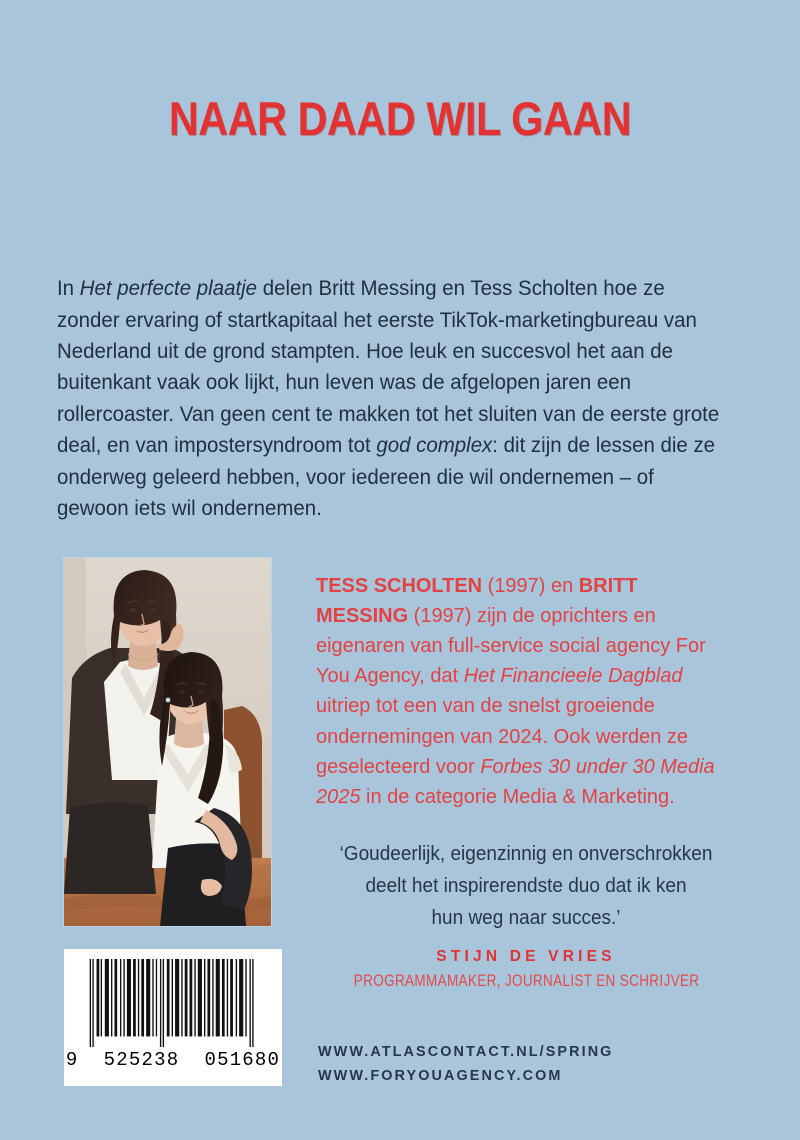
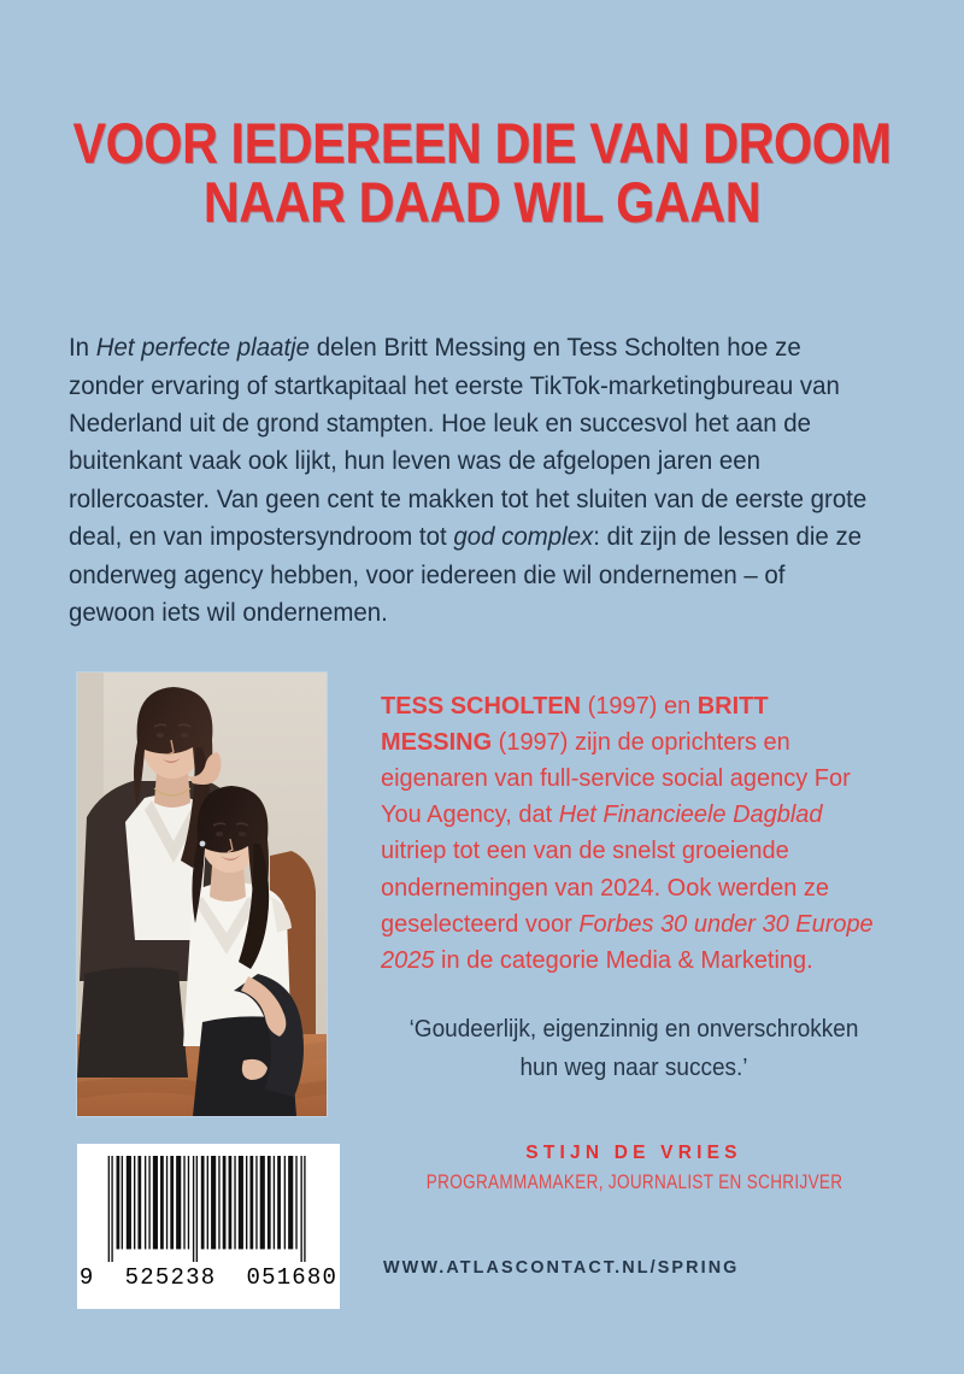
+ VOOR IEDEREEN DIE VAN DROOM
  NAAR DAAD WIL GAAN
- In Het perfecte plaatje delen Britt Messing en Tess Scholten hoe ze zonder ervaring of startkapitaal het eerste TikTok-marketingbureau van Nederland uit de grond stampten. Hoe leuk en succesvol het aan de buitenkant vaak ook lijkt, hun leven was de afgelopen jaren een rollercoaster. Van geen cent te makken tot het sluiten van de eerste grote deal, en van impostersyndroom tot god complex: dit zijn de lessen die ze onderweg geleerd hebben, voor iedereen die wil ondernemen – of gewoon iets wil ondernemen.
+ In Het perfecte plaatje delen Britt Messing en Tess Scholten hoe ze zonder ervaring of startkapitaal het eerste TikTok-marketingbureau van Nederland uit de grond stampten. Hoe leuk en succesvol het aan de buitenkant vaak ook lijkt, hun leven was de afgelopen jaren een rollercoaster. Van geen cent te makken tot het sluiten van de eerste grote deal, en van impostersyndroom tot god complex: dit zijn de lessen die ze onderweg agency hebben, voor iedereen die wil ondernemen – of gewoon iets wil ondernemen.
  9 525238 051680
- TESS SCHOLTEN (1997) en BRITT MESSING (1997) zijn de oprichters en eigenaren van full-service social agency For You Agency, dat Het Financieele Dagblad uitriep tot een van de snelst groeiende ondernemingen van 2024. Ook werden ze geselecteerd voor Forbes 30 under 30 Media 2025 in de categorie Media & Marketing.
+ TESS SCHOLTEN (1997) en BRITT MESSING (1997) zijn de oprichters en eigenaren van full-service social agency For You Agency, dat Het Financieele Dagblad uitriep tot een van de snelst groeiende ondernemingen van 2024. Ook werden ze geselecteerd voor Forbes 30 under 30 Europe 2025 in de categorie Media & Marketing.
  ‘Goudeerlijk, eigenzinnig en onverschrokken
- deelt het inspirerendste duo dat ik ken
  hun weg naar succes.’
  STIJN DE VRIES
  PROGRAMMAMAKER, JOURNALIST EN SCHRIJVER
  WWW.ATLASCONTACT.NL/SPRING
- WWW.FORYOUAGENCY.COM
